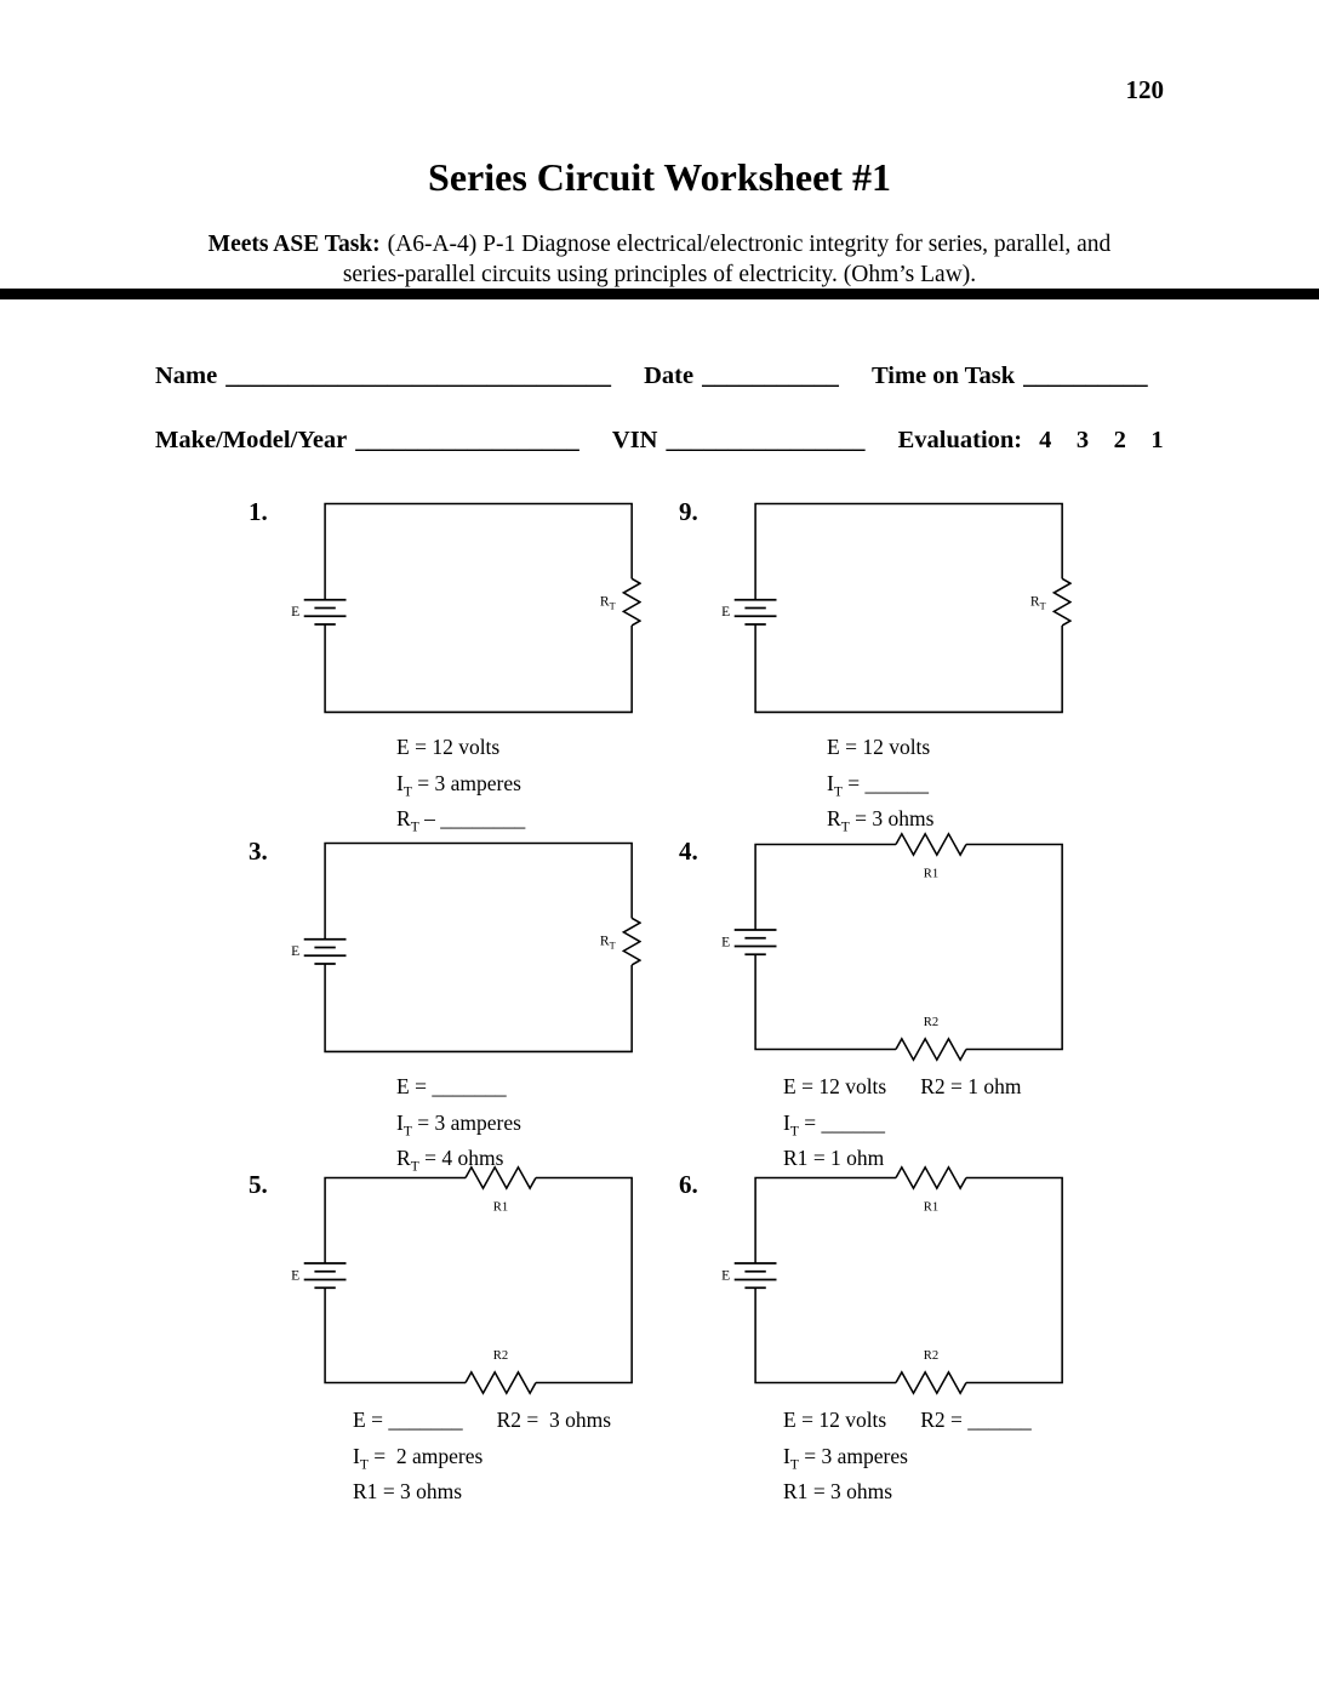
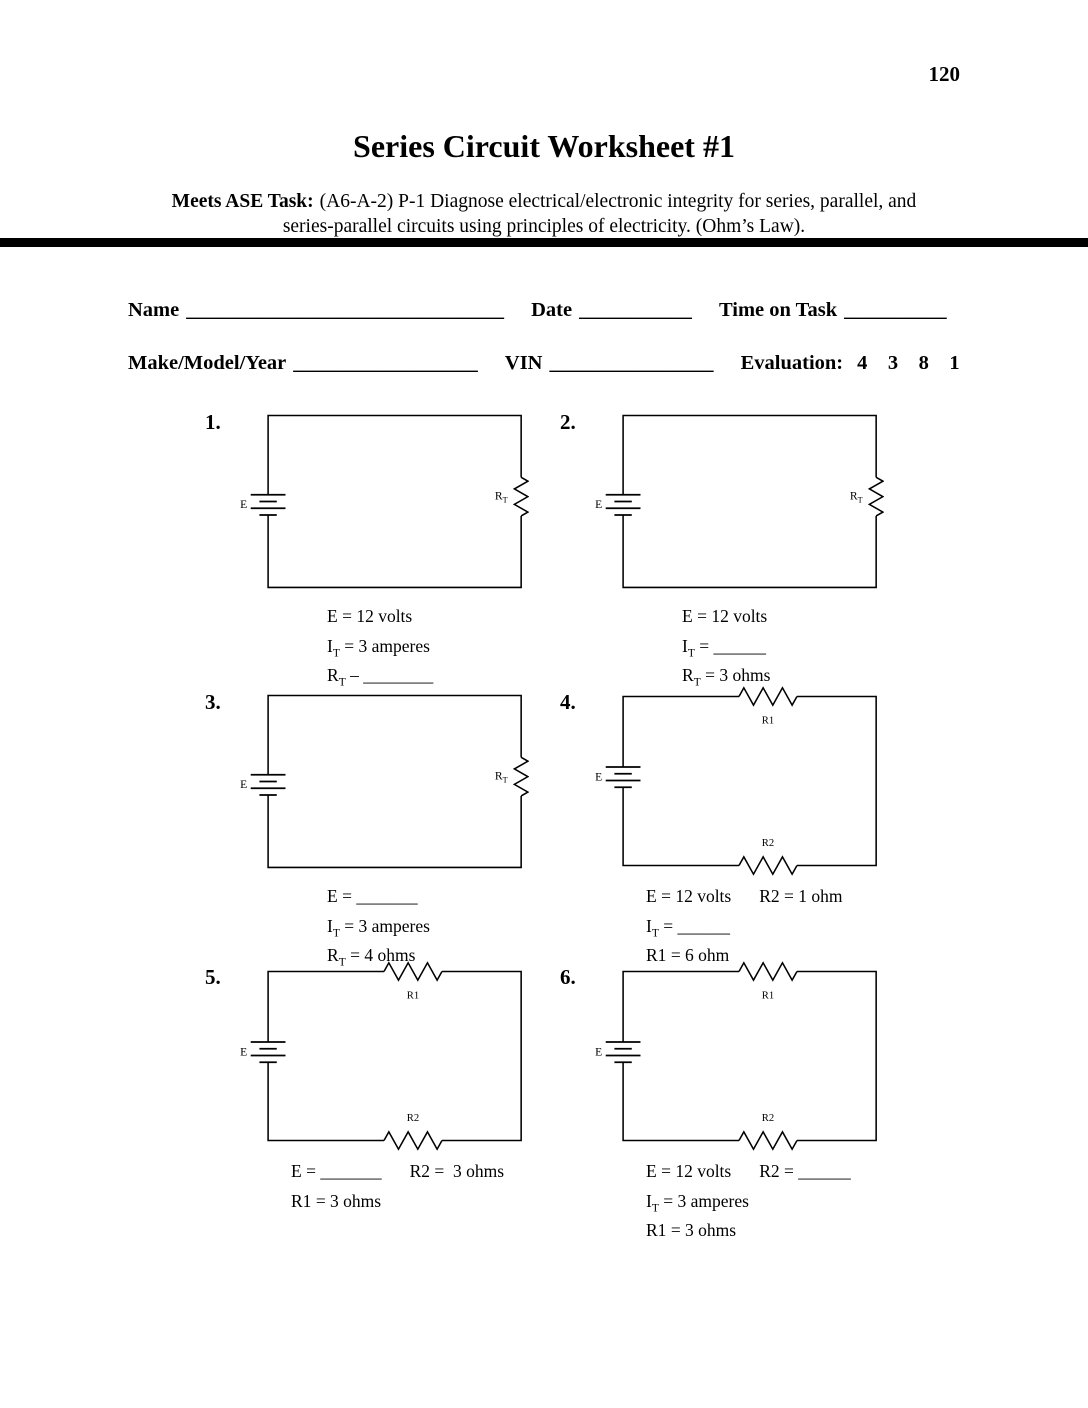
  120
  Series Circuit Worksheet #1
- Meets ASE Task: (A6-A-4) P-1 Diagnose electrical/electronic integrity for series, parallel, and
+ Meets ASE Task: (A6-A-2) P-1 Diagnose electrical/electronic integrity for series, parallel, and
  series-parallel circuits using principles of electricity. (Ohm’s Law).
  Name _______________________________ Date ___________ Time on Task __________
- Make/Model/Year __________________ VIN ________________ Evaluation: 4 3 2 1
+ Make/Model/Year __________________ VIN ________________ Evaluation: 4 3 8 1
  1.
  E
  RT
  E = 12 volts
  IT = 3 amperes
  RT – ________
- 9.
+ 2.
  E
  RT
  E = 12 volts
  IT = ______
  RT = 3 ohms
  3.
  E
  RT
  E = _______
  IT = 3 amperes
  RT = 4 ohms
  4.
  E
  R1
  R2
  E = 12 volts R2 = 1 ohm
  IT = ______
- R1 = 1 ohm
+ R1 = 6 ohm
  5.
  E
  R1
  R2
  E = _______ R2 = 3 ohms
- IT = 2 amperes
  R1 = 3 ohms
  6.
  E
  R1
  R2
  E = 12 volts R2 = ______
  IT = 3 amperes
  R1 = 3 ohms
